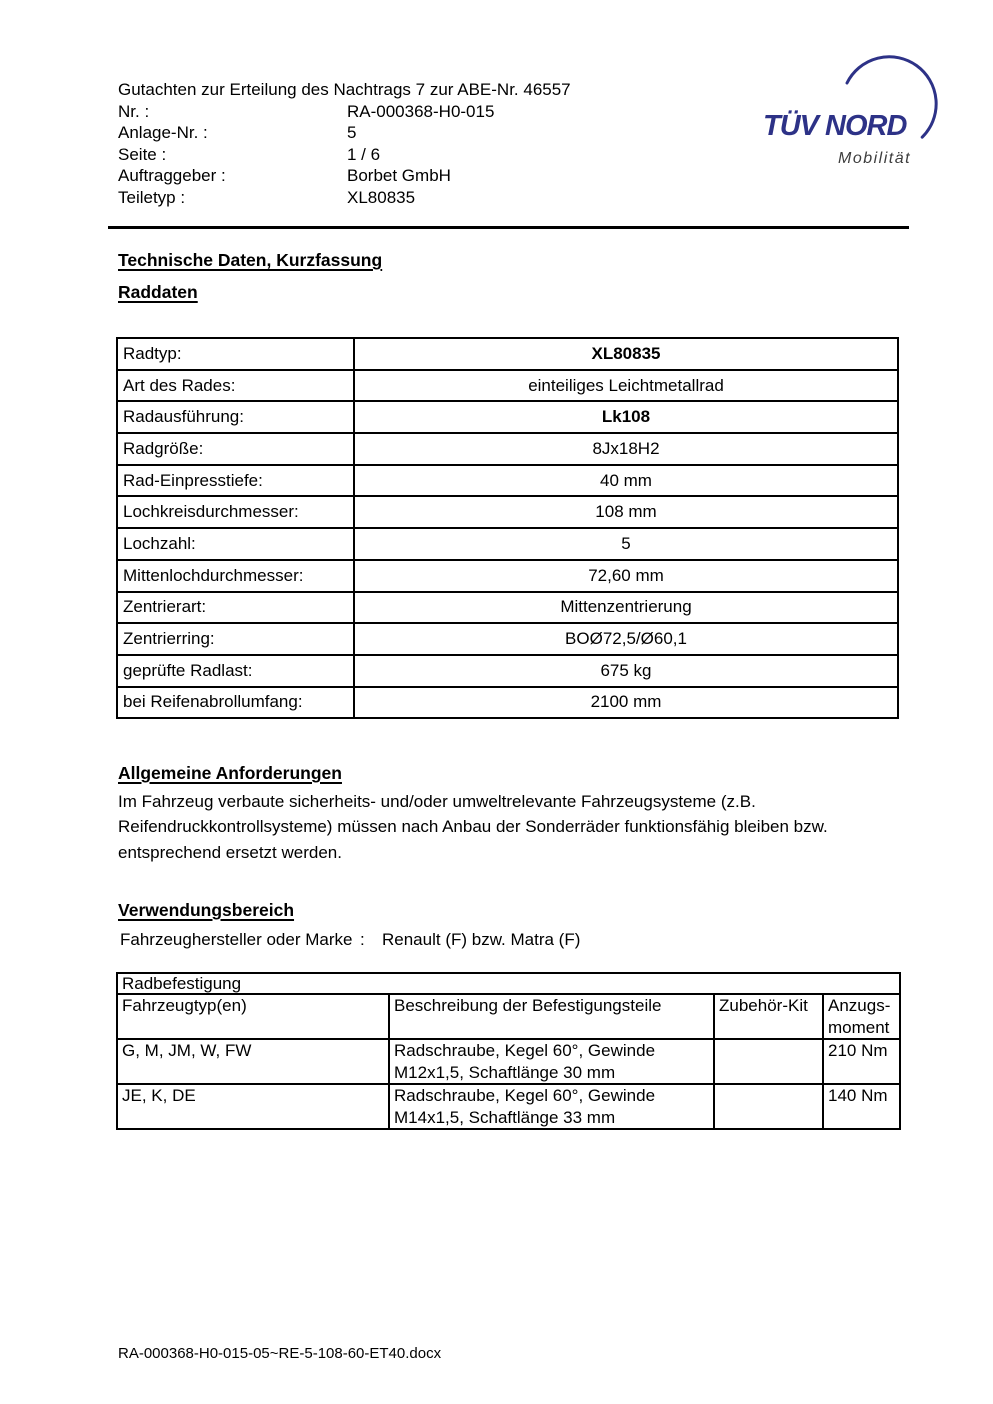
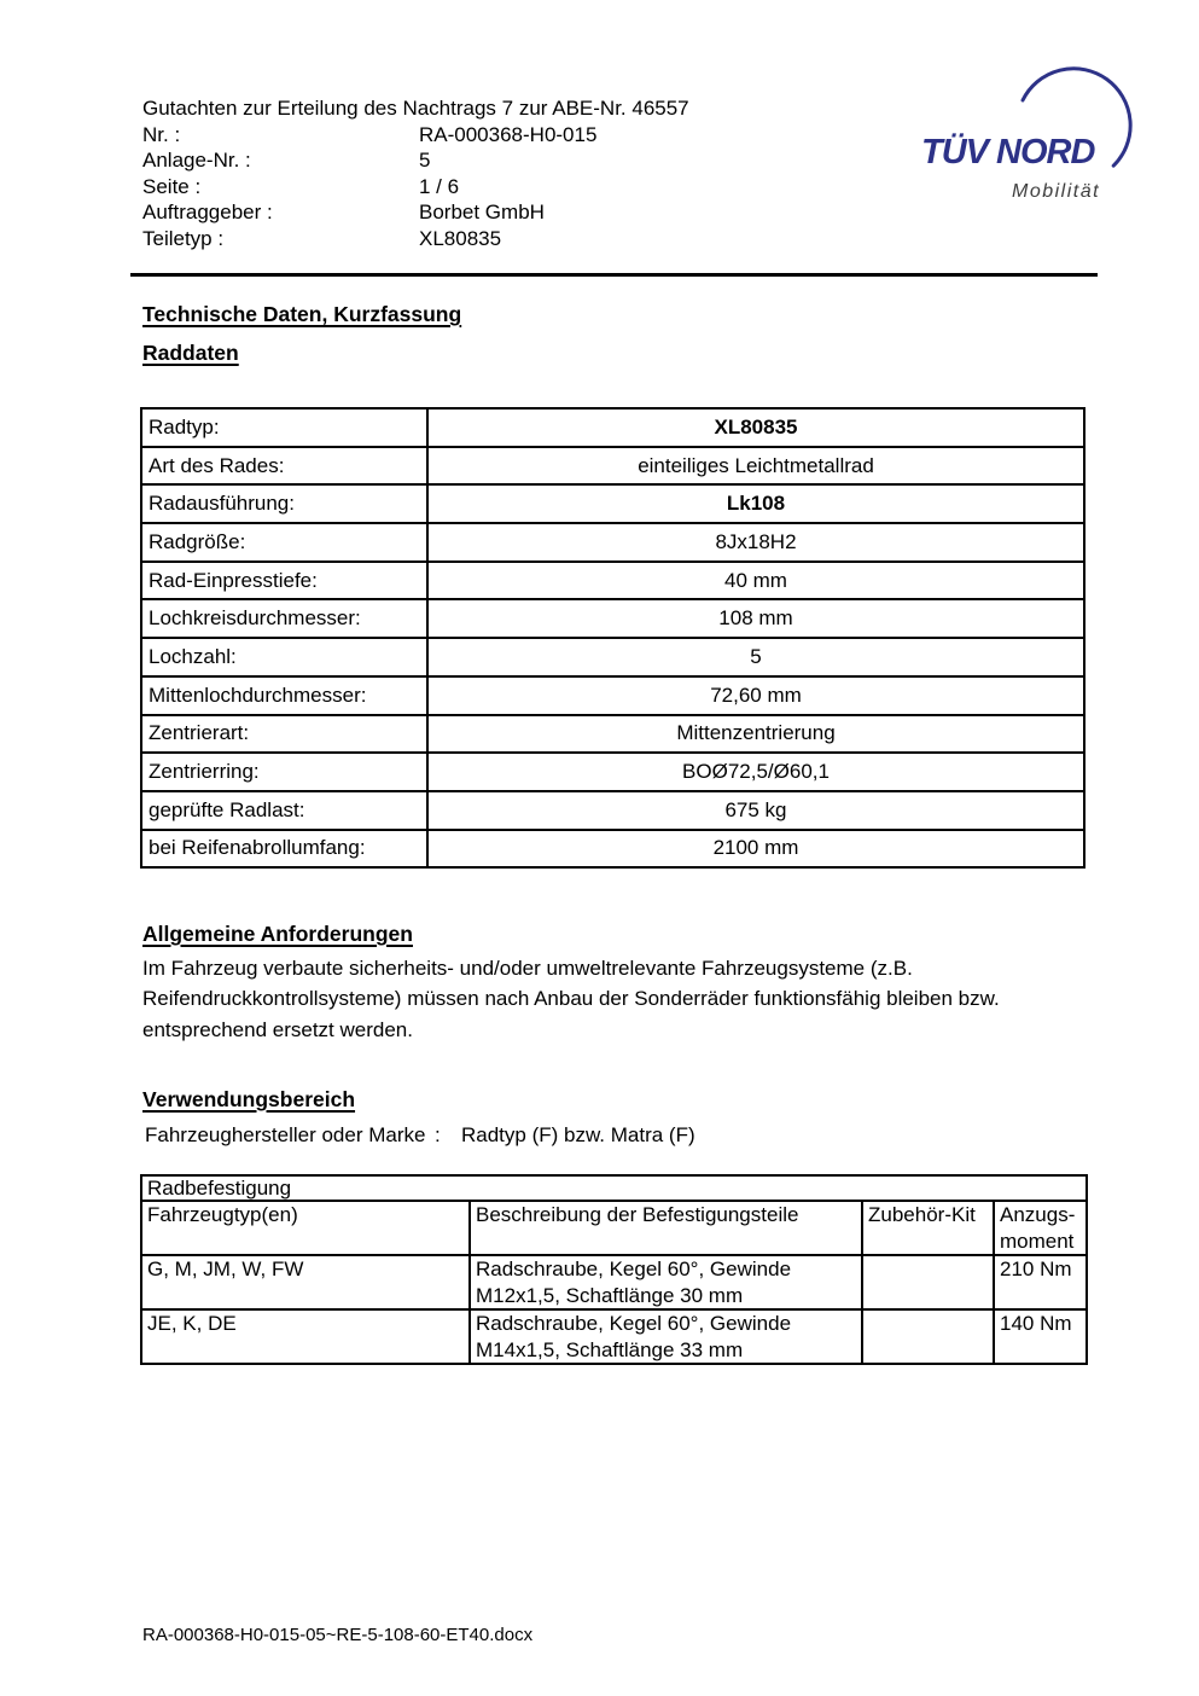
  Gutachten zur Erteilung des Nachtrags 7 zur ABE-Nr. 46557
  Nr. : RA-000368-H0-015
  Anlage-Nr. : 5
  Seite : 1 / 6
  Auftraggeber : Borbet GmbH
  Teiletyp : XL80835
  TÜV NORD
  Mobilität
  Technische Daten, Kurzfassung
  Raddaten
  Radtyp:	XL80835
  Art des Rades:	einteiliges Leichtmetallrad
  Radausführung:	Lk108
  Radgröße:	8Jx18H2
  Rad-Einpresstiefe:	40 mm
  Lochkreisdurchmesser:	108 mm
  Lochzahl:	5
  Mittenlochdurchmesser:	72,60 mm
  Zentrierart:	Mittenzentrierung
  Zentrierring:	BOØ72,5/Ø60,1
  geprüfte Radlast:	675 kg
  bei Reifenabrollumfang:	2100 mm
  Allgemeine Anforderungen
  Im Fahrzeug verbaute sicherheits- und/oder umweltrelevante Fahrzeugsysteme (z.B. Reifendruckkontrollsysteme) müssen nach Anbau der Sonderräder funktionsfähig bleiben bzw. entsprechend ersetzt werden.
  Verwendungsbereich
- Fahrzeughersteller oder Marke : Renault (F) bzw. Matra (F)
+ Fahrzeughersteller oder Marke : Radtyp (F) bzw. Matra (F)
  Radbefestigung
  Fahrzeugtyp(en)	Beschreibung der Befestigungsteile	Zubehör-Kit	Anzugs-moment
  G, M, JM, W, FW	Radschraube, Kegel 60°, Gewinde M12x1,5, Schaftlänge 30 mm		210 Nm
  JE, K, DE	Radschraube, Kegel 60°, Gewinde M14x1,5, Schaftlänge 33 mm		140 Nm
  RA-000368-H0-015-05~RE-5-108-60-ET40.docx
